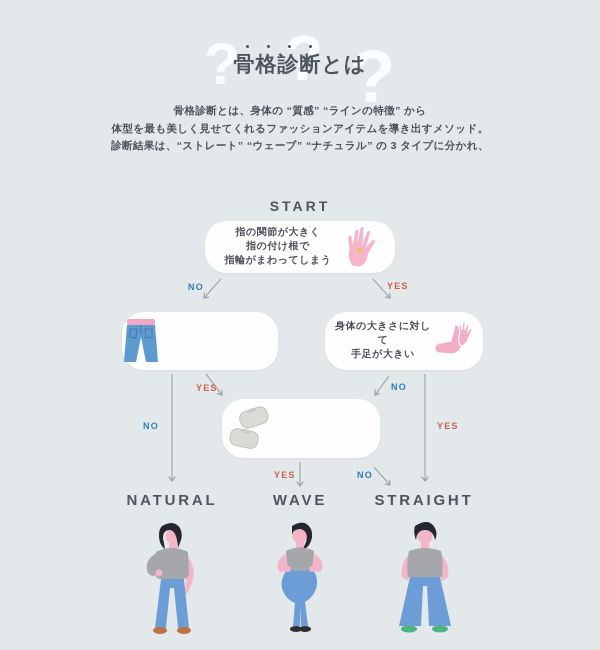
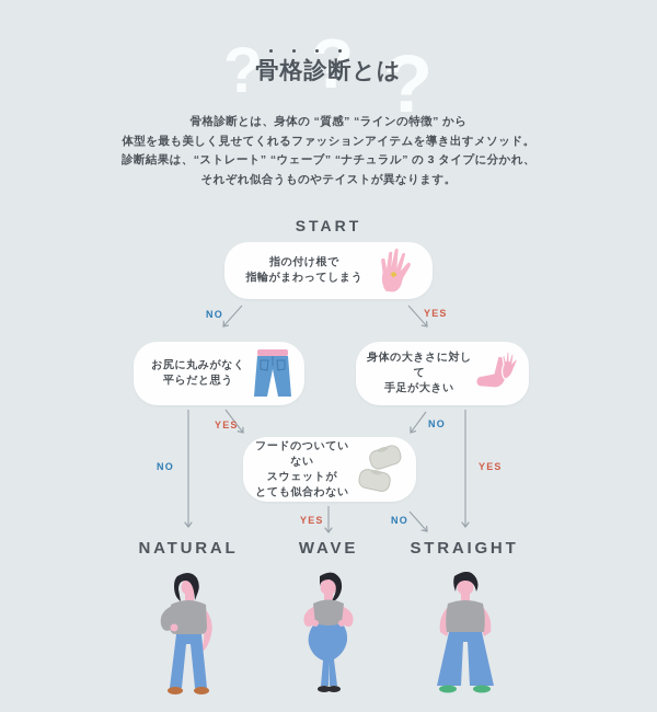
  ?
  ?
  ?
  骨格診断とは
  骨格診断とは、身体の “質感” “ラインの特徴” から
  体型を最も美しく見せてくれるファッションアイテムを導き出すメソッド。
  診断結果は、“ストレート” “ウェーブ” “ナチュラル” の 3 タイプに分かれ、
+ それぞれ似合うものやテイストが異なります。
  START
- 指の関節が大きく
  指の付け根で
  指輪がまわってしまう
+ お尻に丸みがなく
+ 平らだと思う
  身体の大きさに対して
  手足が大きい
+ フードのついていない
+ スウェットが
+ とても似合わない
  NO
  YES
  YES
  NO
  NO
  YES
  YES
  NO
  NATURAL
  WAVE
  STRAIGHT
